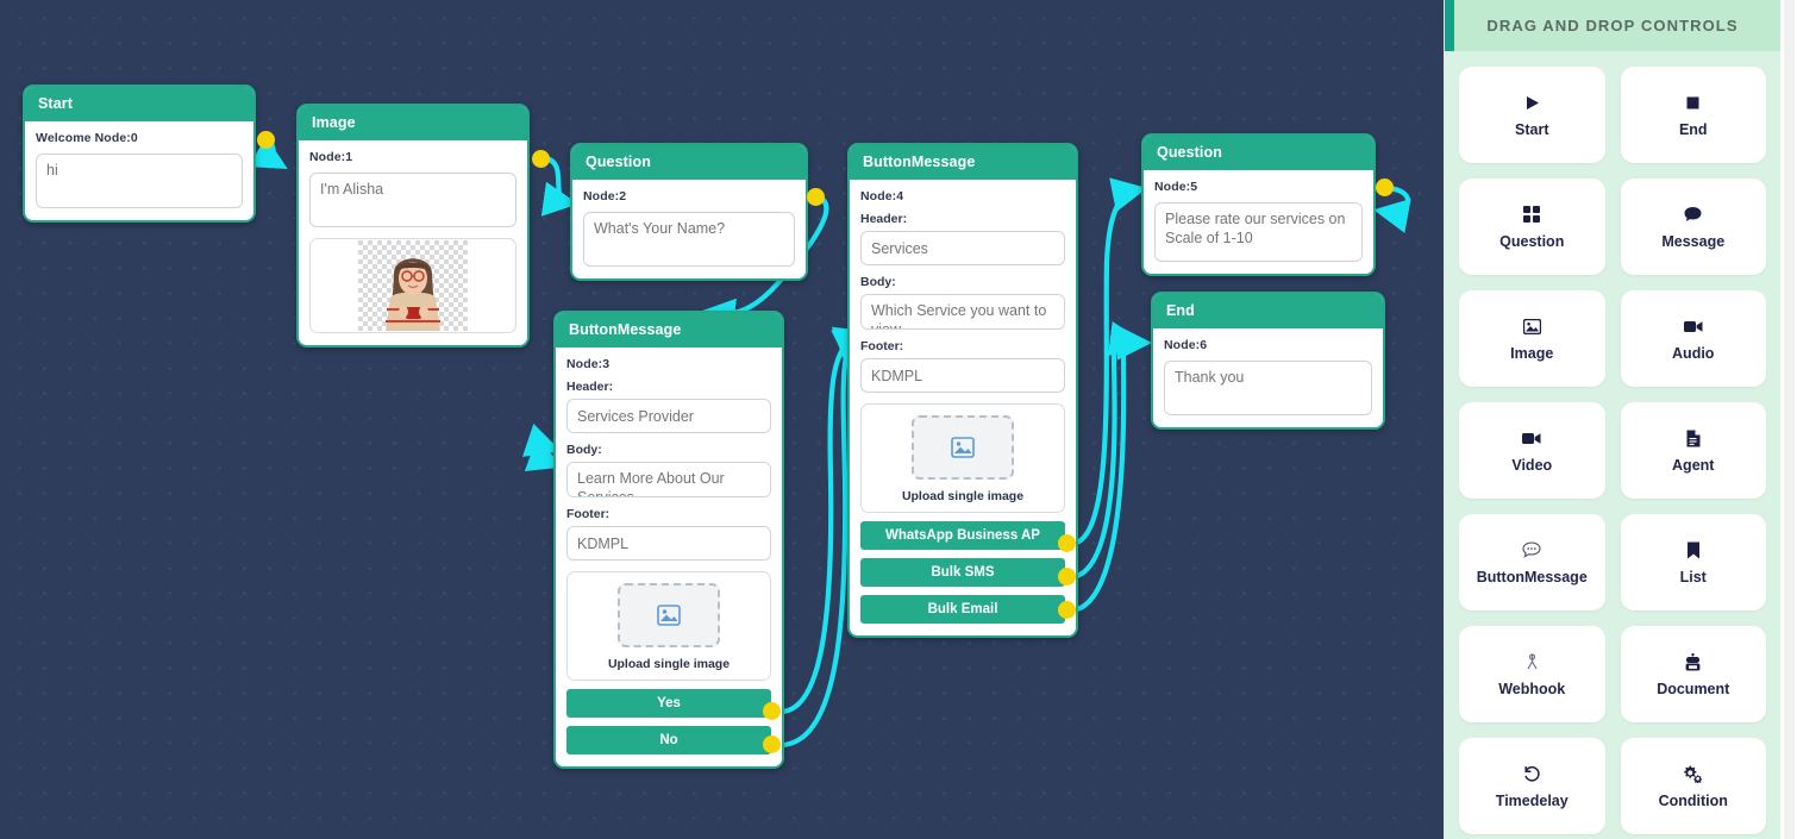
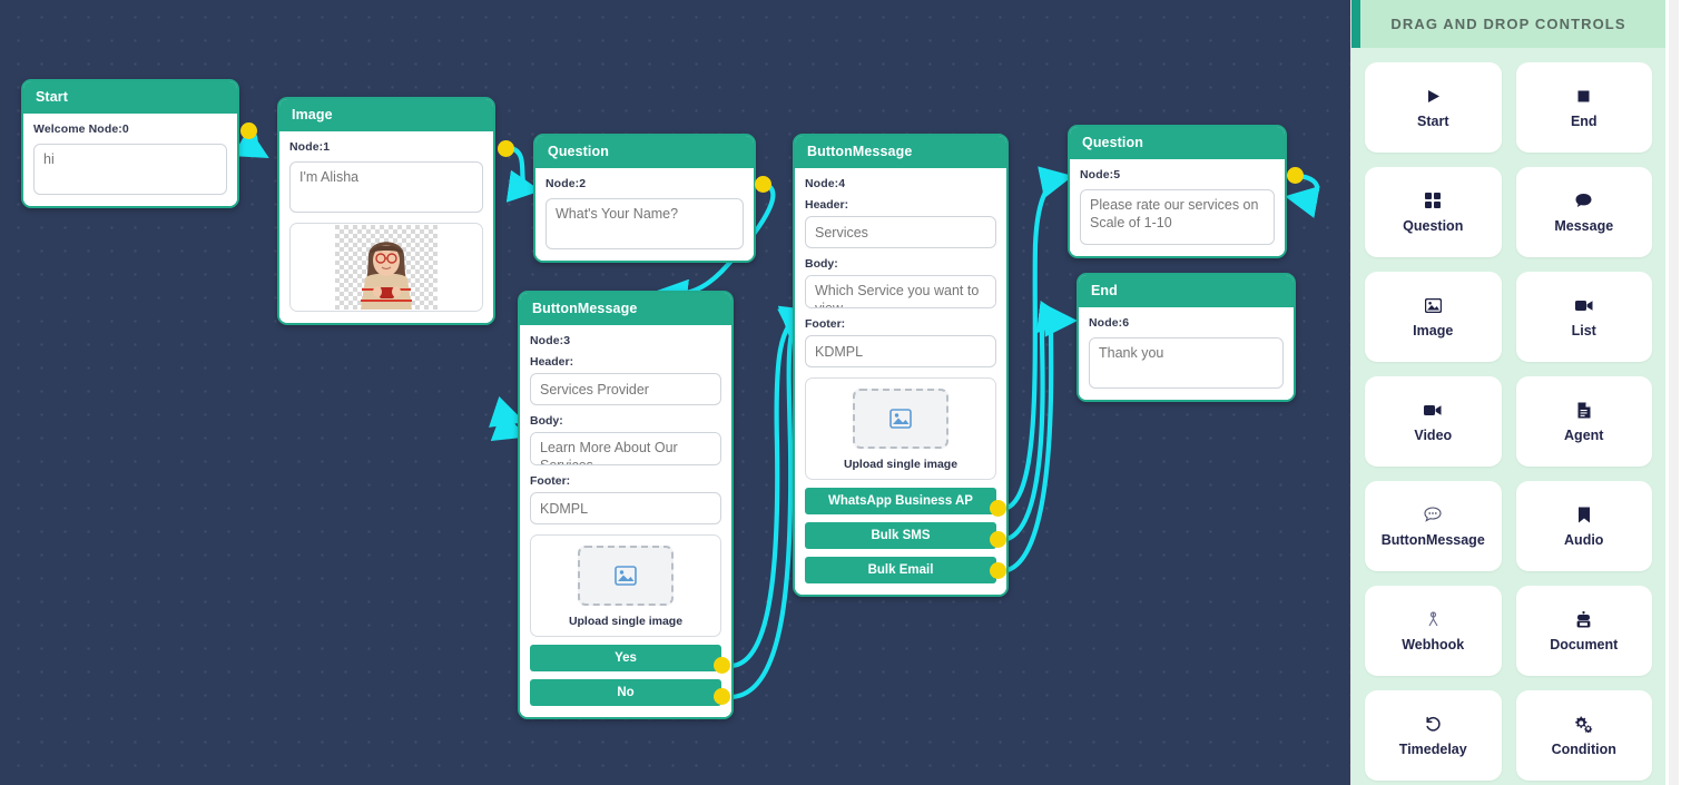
  Start
  Welcome Node:0
  hi
  Image
  Node:1
  I'm Alisha
  Question
  Node:2
  What's Your Name?
  ButtonMessage
  Node:3
  Header:
  Services Provider
  Body:
  Footer:
  KDMPL
  Upload single image
  Yes
  No
  ButtonMessage
  Node:4
  Header:
  Services
  Body:
  Footer:
  KDMPL
  Upload single image
  WhatsApp Business AP
  Bulk SMS
  Bulk Email
  Question
  Node:5
  End
  Node:6
  Thank you
  DRAG AND DROP CONTROLS
  Start
  End
  Question
  Message
  Image
- Audio
+ List
  Video
  Agent
  ButtonMessage
- List
+ Audio
  Webhook
  Document
  Timedelay
  Condition
